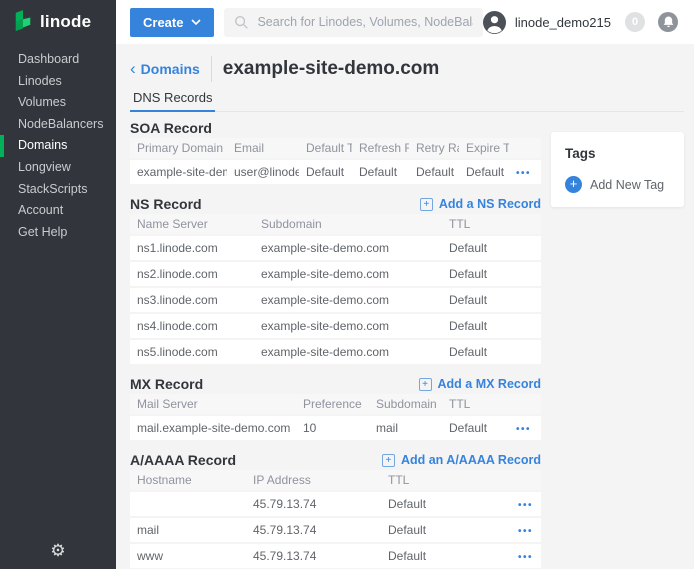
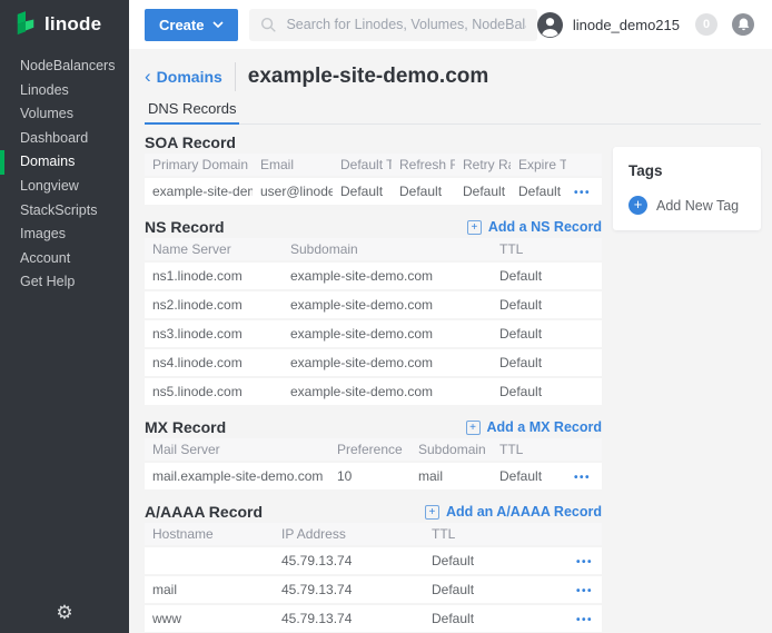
  linode
- Dashboard
+ NodeBalancers
  Linodes
  Volumes
- NodeBalancers
+ Dashboard
  Domains
  Longview
  StackScripts
+ Images
  Account
  Get Help
  ⚙
  Create
  linode_demo215
  0
  ‹
  Domains
  example-site-demo.com
  DNS Records
  SOA Record
  Primary Domain
  Email
  Default T
  Refresh R
  Expire T
  example-site-de
  user@linode
  Default
  Default
  Default
  Default
  •••
  NS Record
  +
  Add a NS Record
  Name Server
  Subdomain
  TTL
  ns1.linode.com
  example-site-demo.com
  Default
  ns2.linode.com
  example-site-demo.com
  Default
  ns3.linode.com
  example-site-demo.com
  Default
  ns4.linode.com
  example-site-demo.com
  Default
  ns5.linode.com
  example-site-demo.com
  Default
  MX Record
  +
  Add a MX Record
  Mail Server
  Preference
  Subdomain
  TTL
  mail.example-site-demo.com
  10
  mail
  Default
  •••
  A/AAAA Record
  +
  Add an A/AAAA Record
  Hostname
  IP Address
  TTL
  45.79.13.74
  Default
  •••
  mail
  45.79.13.74
  Default
  •••
  www
  45.79.13.74
  Default
  •••
  Tags
  +
  Add New Tag
